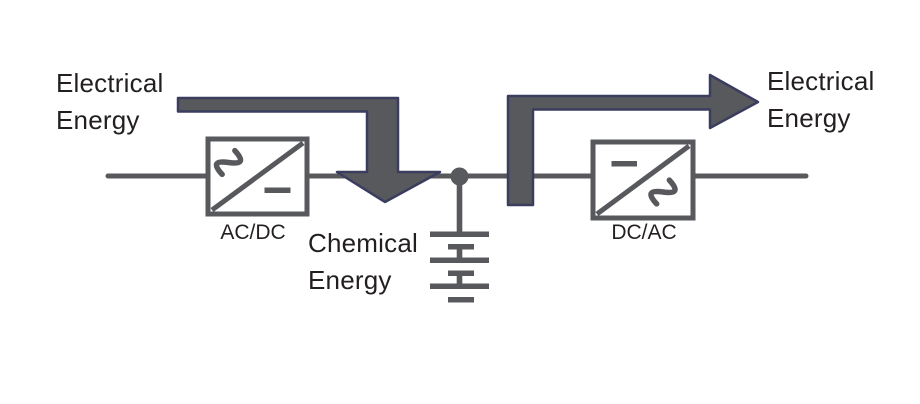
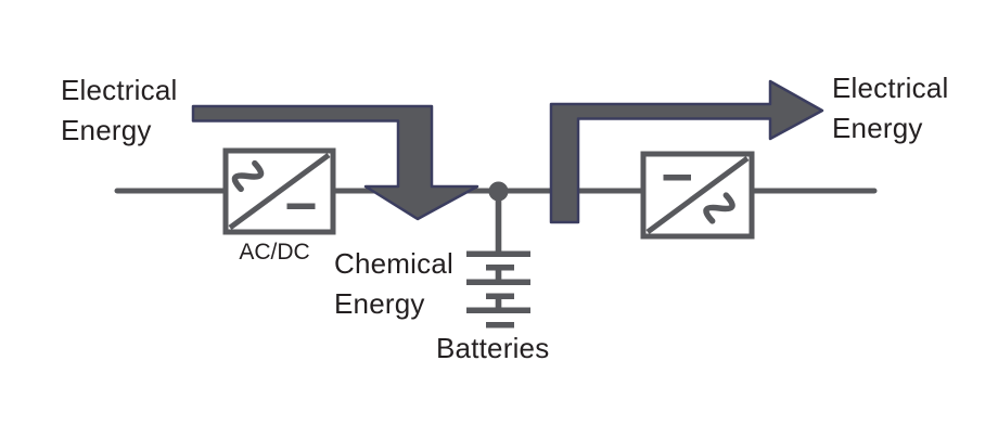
  Electrical
  Energy
  Electrical
  Energy
  Chemical
  Energy
+ Batteries
  AC/DC
- DC/AC
